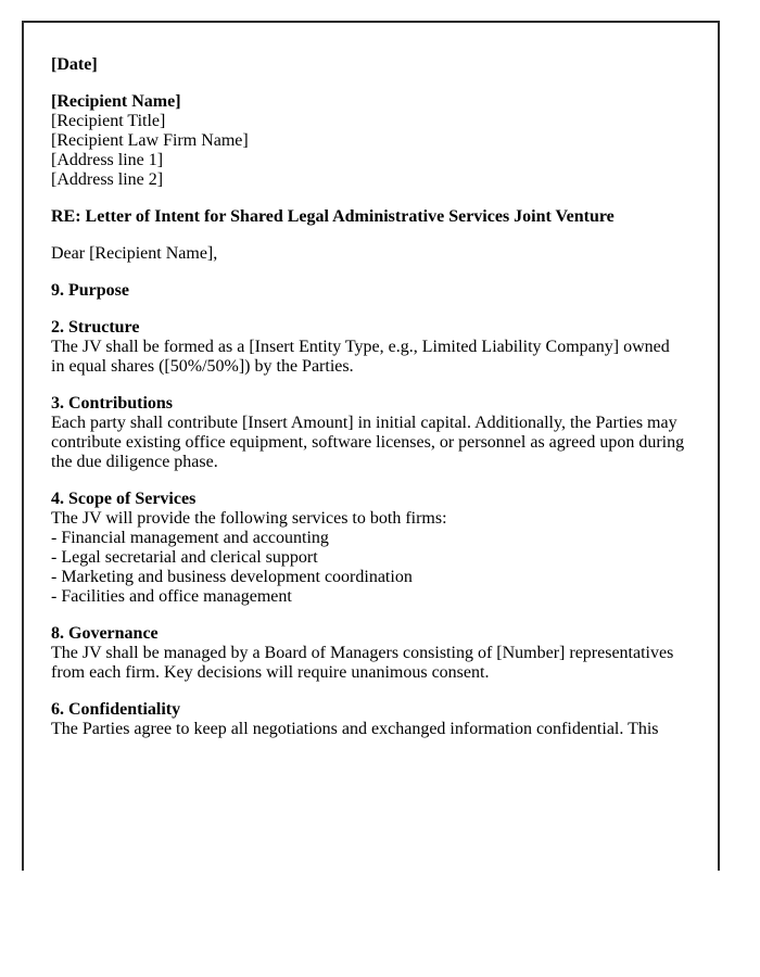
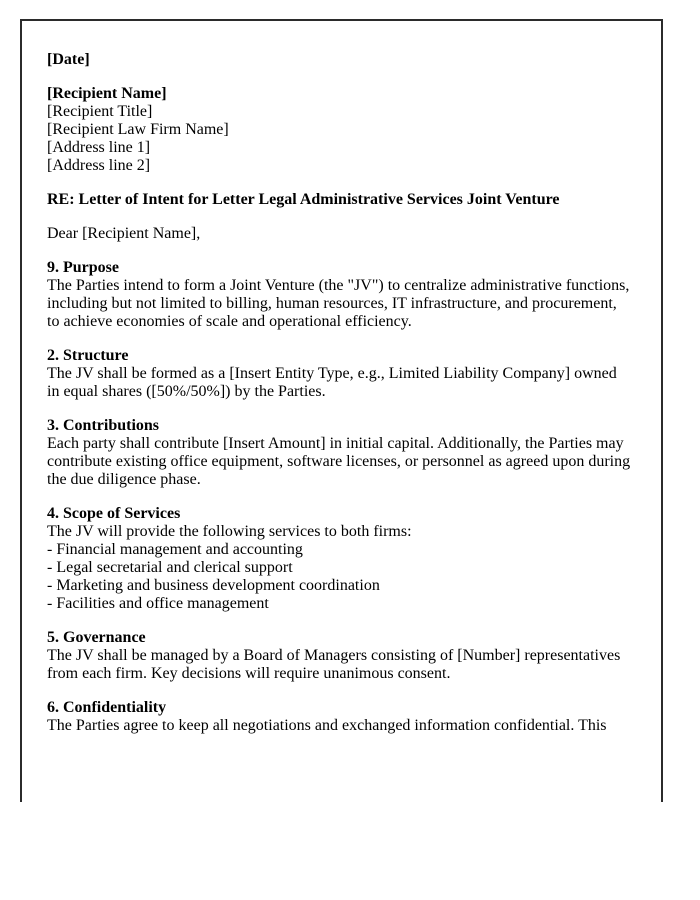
  [Date]
  [Recipient Name]
  [Recipient Title]
  [Recipient Law Firm Name]
  [Address line 1]
  [Address line 2]
- RE: Letter of Intent for Shared Legal Administrative Services Joint Venture
+ RE: Letter of Intent for Letter Legal Administrative Services Joint Venture
  Dear [Recipient Name],
  9. Purpose
+ The Parties intend to form a Joint Venture (the "JV") to centralize administrative functions,
+ including but not limited to billing, human resources, IT infrastructure, and procurement,
+ to achieve economies of scale and operational efficiency.
  2. Structure
  The JV shall be formed as a [Insert Entity Type, e.g., Limited Liability Company] owned
  in equal shares ([50%/50%]) by the Parties.
  3. Contributions
  Each party shall contribute [Insert Amount] in initial capital. Additionally, the Parties may
  contribute existing office equipment, software licenses, or personnel as agreed upon during
  the due diligence phase.
  4. Scope of Services
  The JV will provide the following services to both firms:
  - Financial management and accounting
  - Legal secretarial and clerical support
  - Marketing and business development coordination
  - Facilities and office management
- 8. Governance
+ 5. Governance
  The JV shall be managed by a Board of Managers consisting of [Number] representatives
  from each firm. Key decisions will require unanimous consent.
  6. Confidentiality
  The Parties agree to keep all negotiations and exchanged information confidential. This
